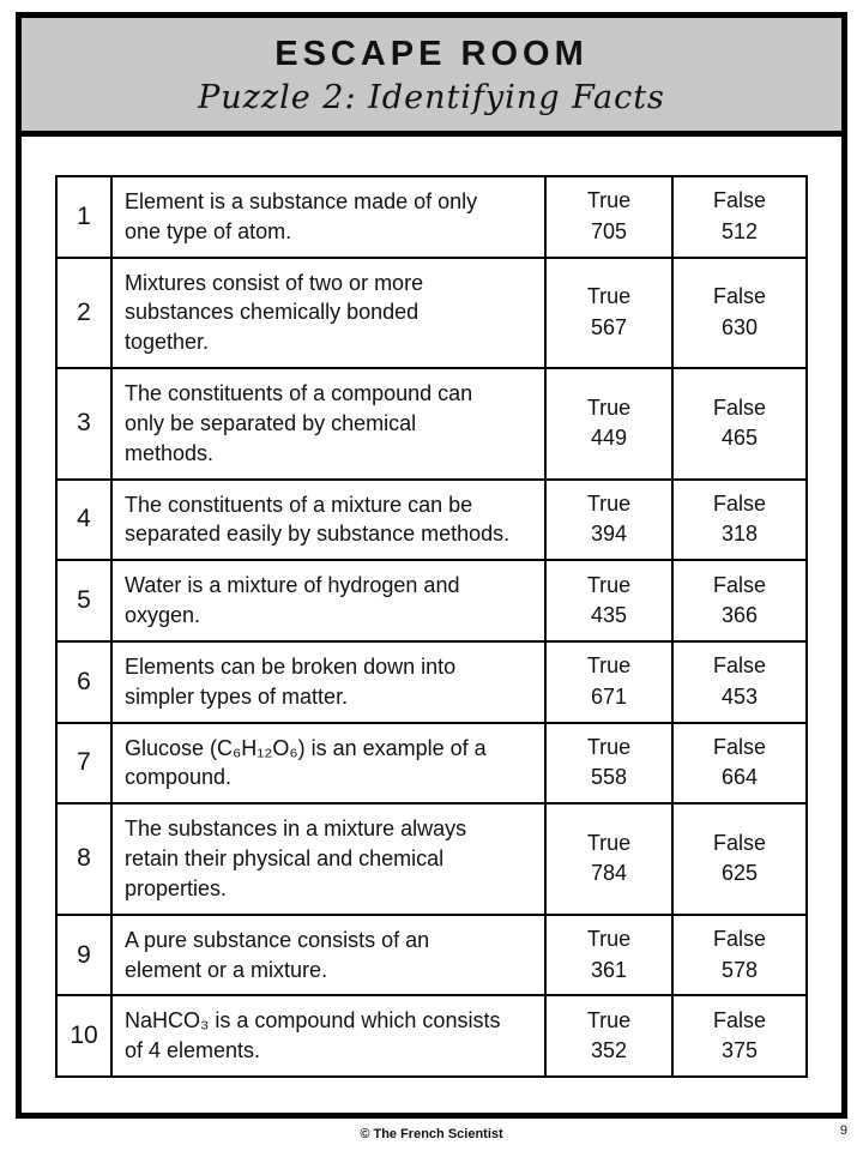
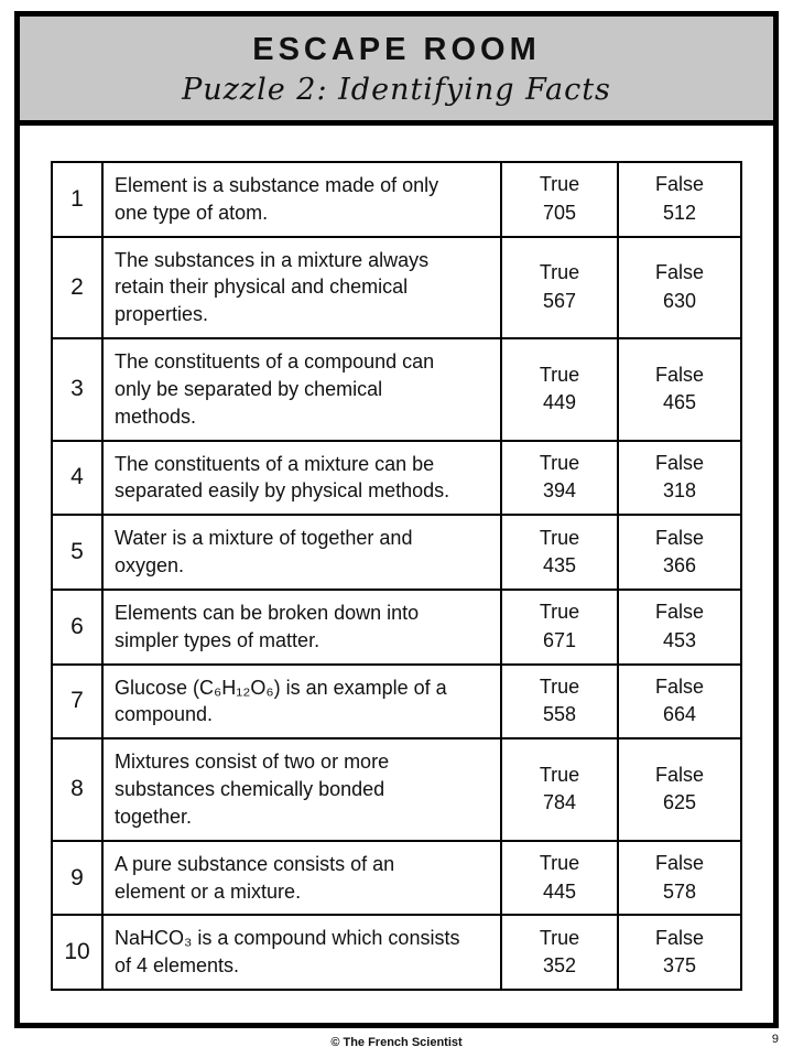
  ESCAPE ROOM
  Puzzle 2: Identifying Facts
  1	Element is a substance made of only one type of atom.	True 705	False 512
- 2	Mixtures consist of two or more substances chemically bonded together.	True 567	False 630
+ 2	The substances in a mixture always retain their physical and chemical properties.	True 567	False 630
  3	The constituents of a compound can only be separated by chemical methods.	True 449	False 465
- 4	The constituents of a mixture can be separated easily by substance methods.	True 394	False 318
+ 4	The constituents of a mixture can be separated easily by physical methods.	True 394	False 318
- 5	Water is a mixture of hydrogen and oxygen.	True 435	False 366
+ 5	Water is a mixture of together and oxygen.	True 435	False 366
  6	Elements can be broken down into simpler types of matter.	True 671	False 453
  7	Glucose (C₆H₁₂O₆) is an example of a compound.	True 558	False 664
- 8	The substances in a mixture always retain their physical and chemical properties.	True 784	False 625
+ 8	Mixtures consist of two or more substances chemically bonded together.	True 784	False 625
- 9	A pure substance consists of an element or a mixture.	True 361	False 578
+ 9	A pure substance consists of an element or a mixture.	True 445	False 578
  10	NaHCO₃ is a compound which consists of 4 elements.	True 352	False 375
  © The French Scientist
  9
